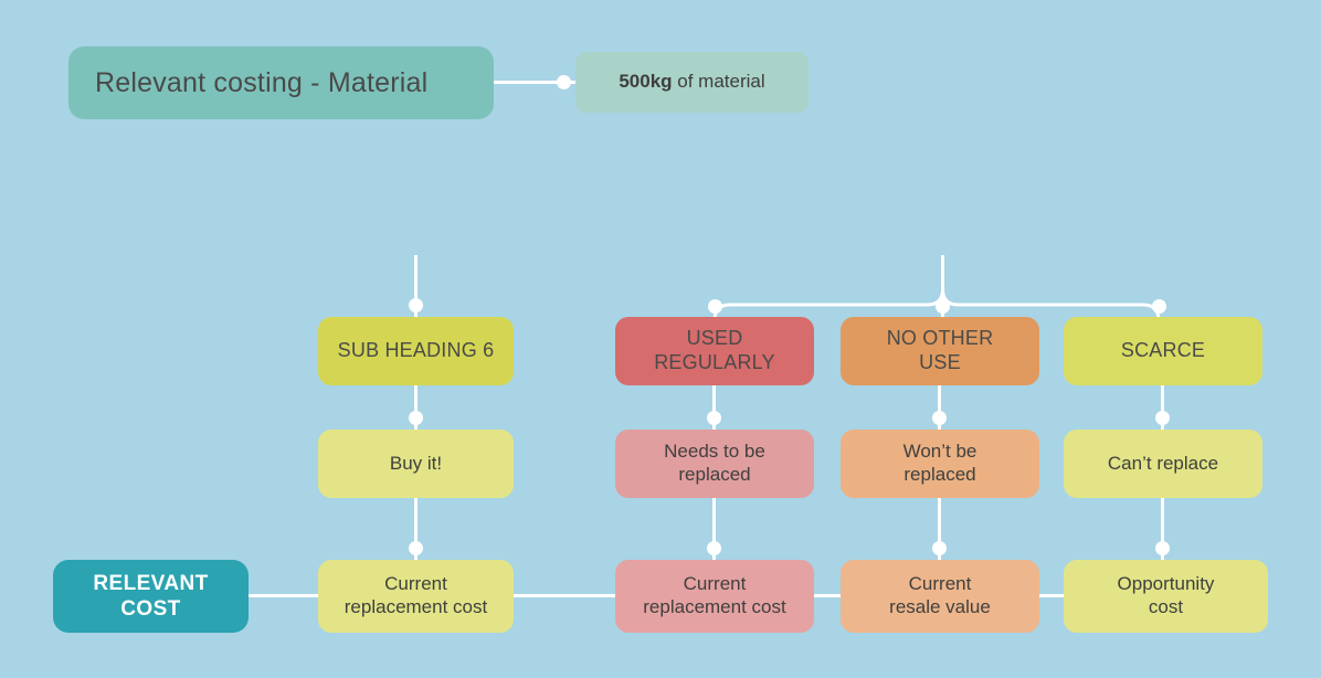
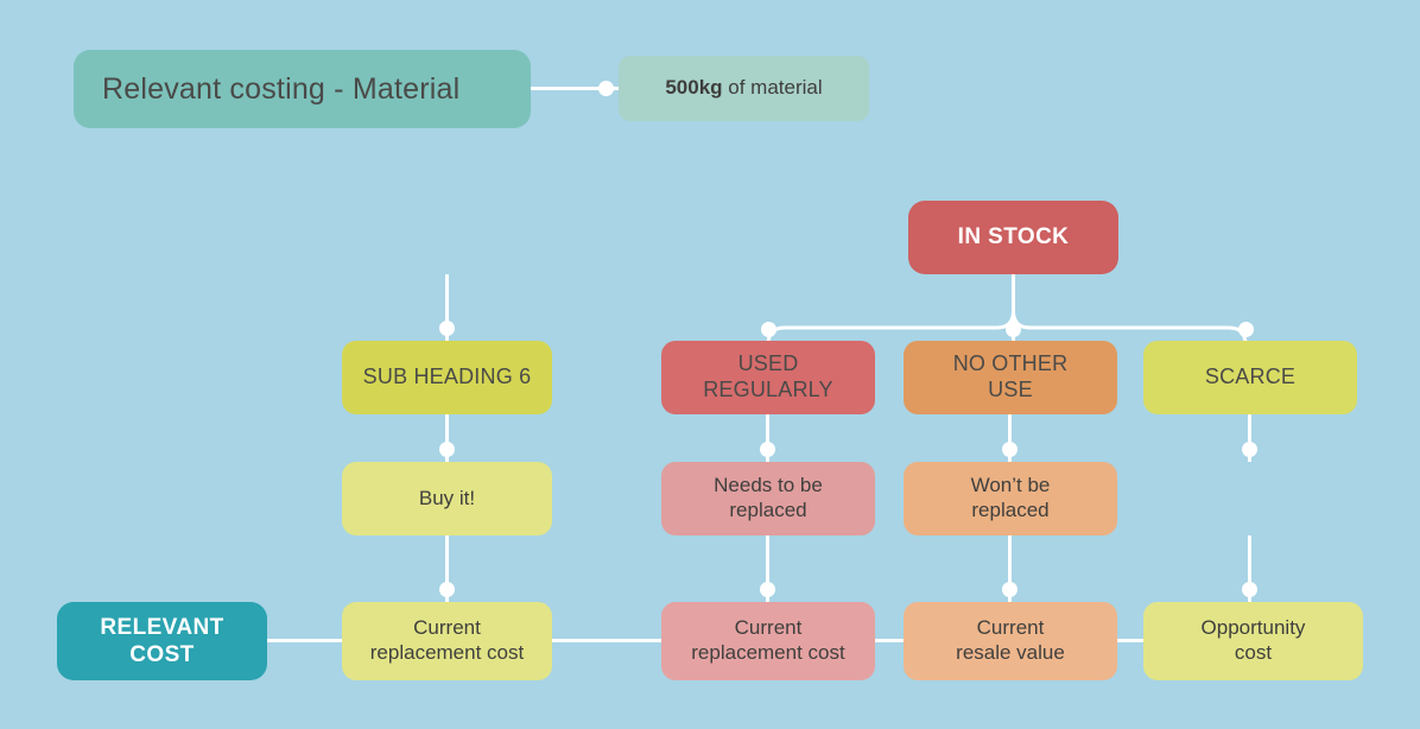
  Relevant costing - Material
  500kg of material
+ IN STOCK
  SUB HEADING 6
  USED
  REGULARLY
  NO OTHER
  USE
  SCARCE
  Buy it!
  Needs to be
  replaced
  Won’t be
  replaced
- Can’t replace
  RELEVANT
  COST
  Current
  replacement cost
  Current
  replacement cost
  Current
  resale value
  Opportunity
  cost
